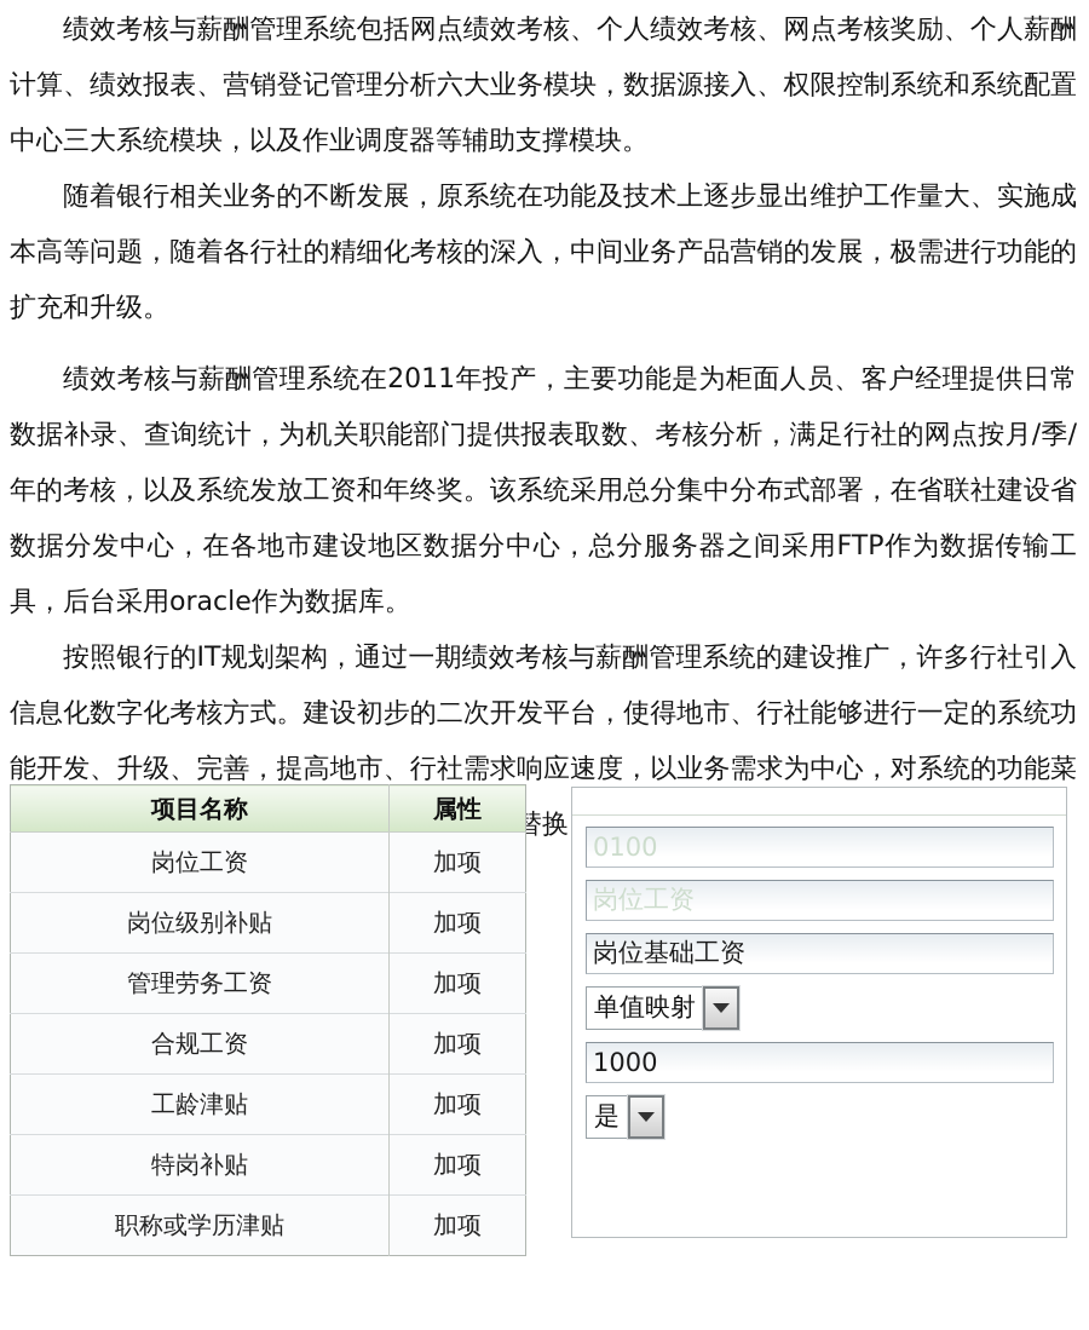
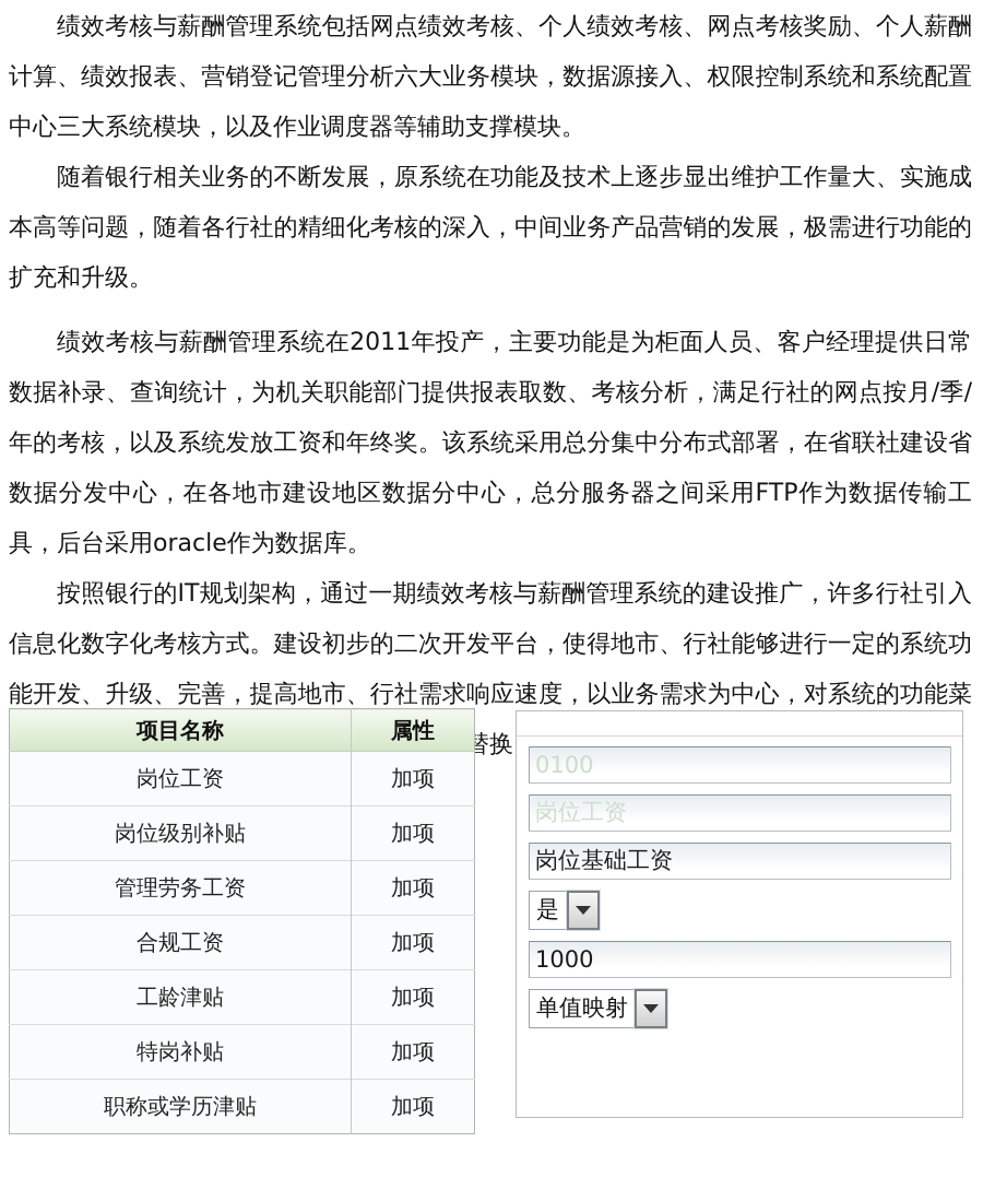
  绩效考核与薪酬管理系统包括网点绩效考核、个人绩效考核、网点考核奖励、个人薪酬计算、绩效报表、营销登记管理分析六大业务模块，数据源接入、权限控制系统和系统配置中心三大系统模块，以及作业调度器等辅助支撑模块。
  随着银行相关业务的不断发展，原系统在功能及技术上逐步显出维护工作量大、实施成本高等问题，随着各行社的精细化考核的深入，中间业务产品营销的发展，极需进行功能的扩充和升级。
  绩效考核与薪酬管理系统在2011年投产，主要功能是为柜面人员、客户经理提供日常数据补录、查询统计，为机关职能部门提供报表取数、考核分析，满足行社的网点按月/季/年的考核，以及系统发放工资和年终奖。该系统采用总分集中分布式部署，在省联社建设省数据分发中心，在各地市建设地区数据分中心，总分服务器之间采用FTP作为数据传输工具，后台采用oracle作为数据库。
  按照银行的IT规划架构，通过一期绩效考核与薪酬管理系统的建设推广，许多行社引入信息化数字化考核方式。建设初步的二次开发平台，使得地市、行社能够进行一定的系统功能开发、升级、完善，提高地市、行社需求响应速度，以业务需求为中心，对系统的功能菜替换
  项目名称	属性
  岗位工资	加项
  岗位级别补贴	加项
  管理劳务工资	加项
  合规工资	加项
  工龄津贴	加项
  特岗补贴	加项
  职称或学历津贴	加项
  0100
  岗位工资
  岗位基础工资
- 单值映射
+ 是
  1000
- 是
+ 单值映射
